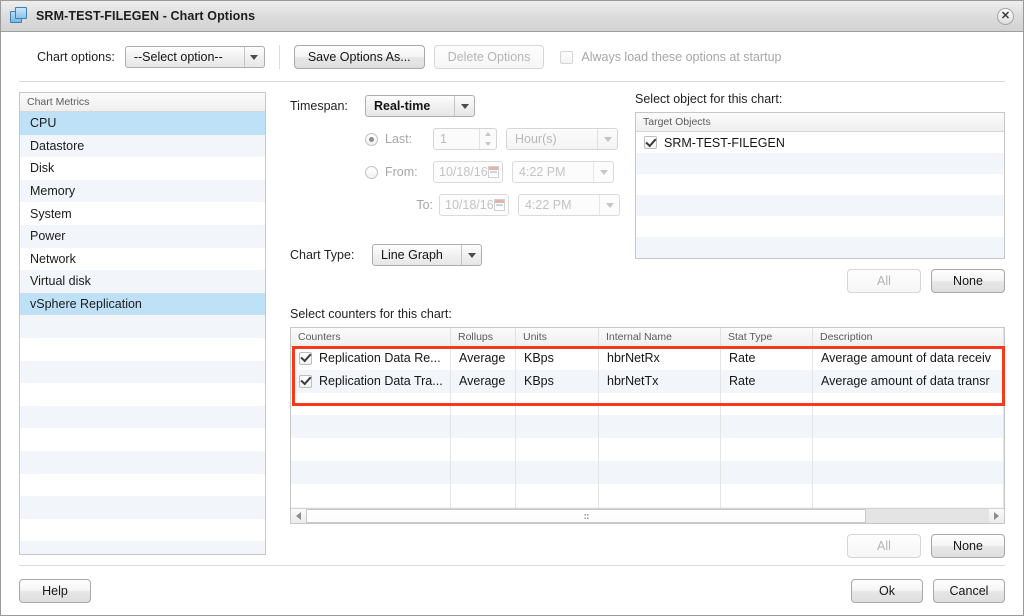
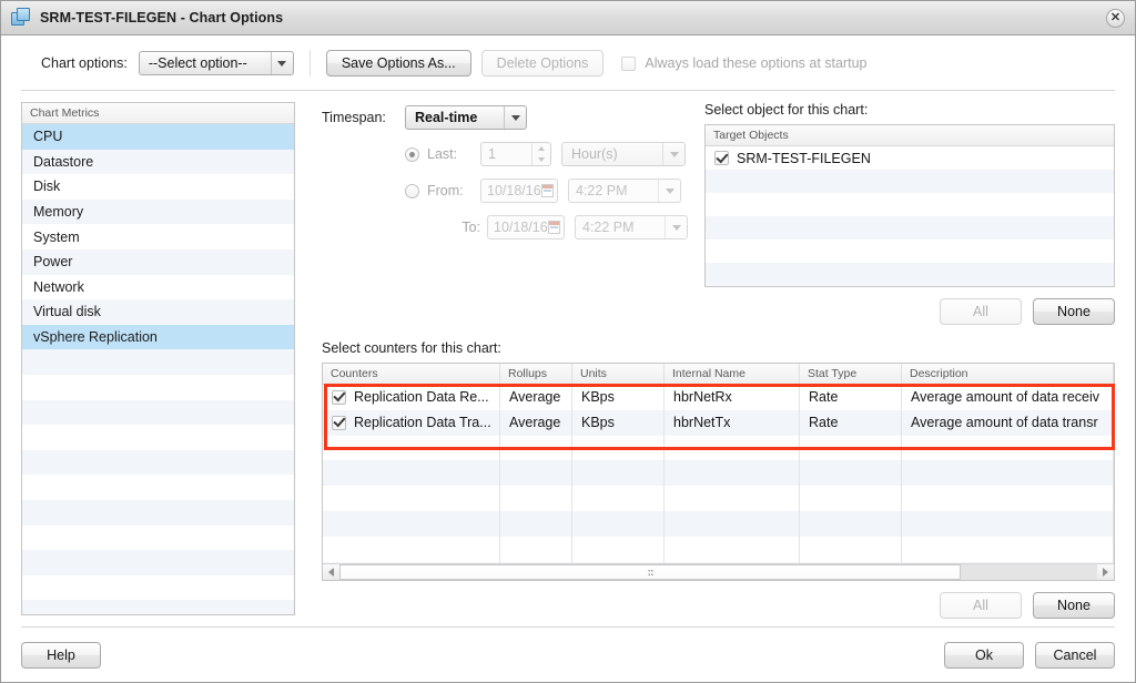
  SRM-TEST-FILEGEN - Chart Options
  ✕
  Chart options:
  --Select option--
  Save Options As...
  Delete Options
  Always load these options at startup
  Chart Metrics
  CPU
  Datastore
  Disk
  Memory
  System
  Power
  Network
  Virtual disk
  vSphere Replication
  Timespan:
  Real-time
  Last:
  1
  Hour(s)
  From:
  10/18/16
  4:22 PM
  To:
  10/18/16
  4:22 PM
- Chart Type:
- Line Graph
  Select object for this chart:
  Target Objects
  SRM-TEST-FILEGEN
  All
  None
  Select counters for this chart:
  Counters
  Rollups
  Units
  Internal Name
  Stat Type
  Description
  Replication Data Re...
  Average
  KBps
  hbrNetRx
  Rate
  Average amount of data receiv
  Replication Data Tra...
  Average
  KBps
  hbrNetTx
  Rate
  Average amount of data transr
  All
  None
  Help
  Ok
  Cancel
